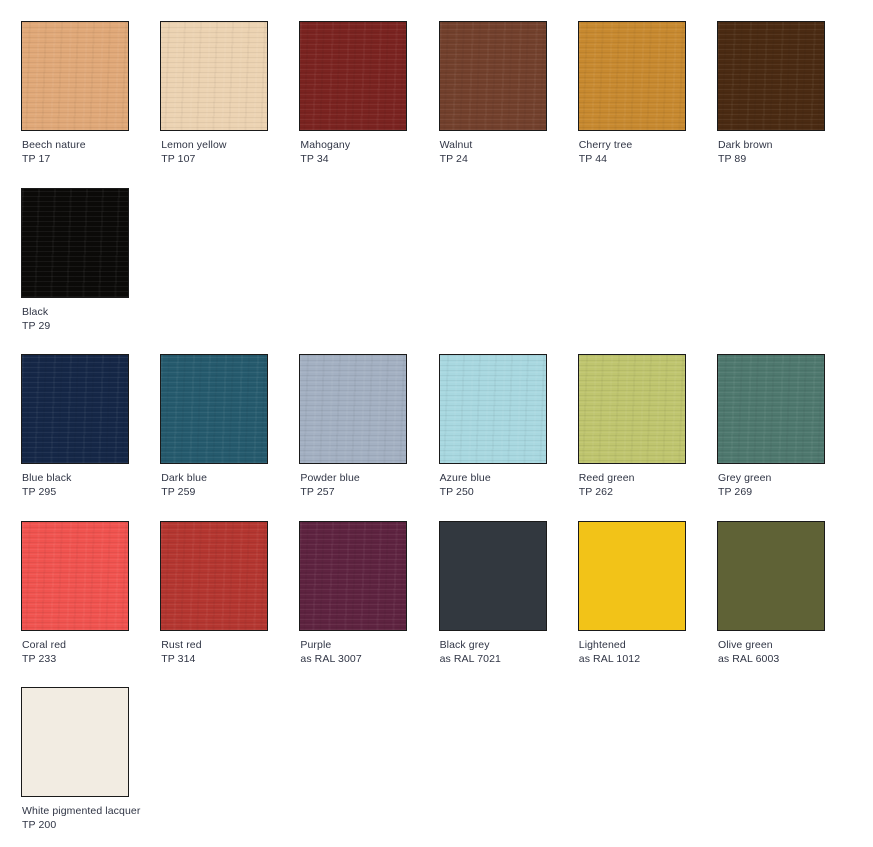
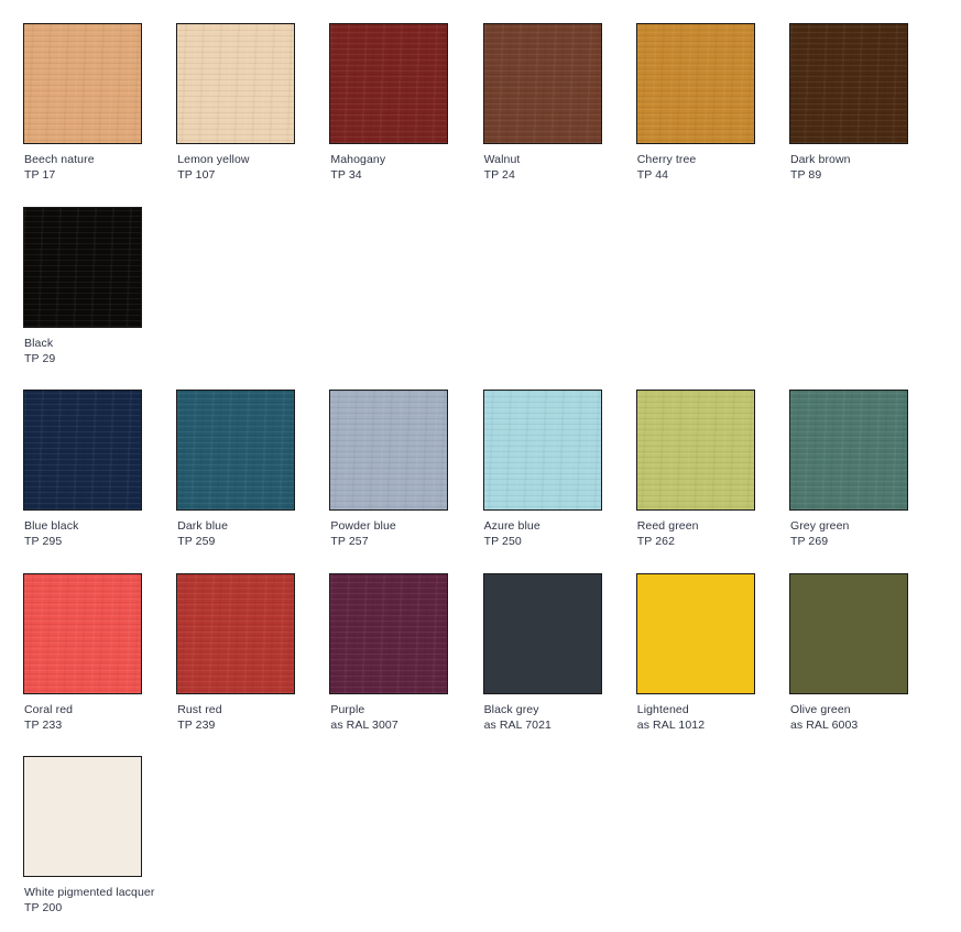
  Beech nature
  TP 17
  Lemon yellow
  TP 107
  Mahogany
  TP 34
  Walnut
  TP 24
  Cherry tree
  TP 44
  Dark brown
  TP 89
  Black
  TP 29
  Blue black
  TP 295
  Dark blue
  TP 259
  Powder blue
  TP 257
  Azure blue
  TP 250
  Reed green
  TP 262
  Grey green
  TP 269
  Coral red
  TP 233
  Rust red
- TP 314
+ TP 239
  Purple
  as RAL 3007
  Black grey
  as RAL 7021
  Lightened
  as RAL 1012
  Olive green
  as RAL 6003
  White pigmented lacquer
  TP 200
